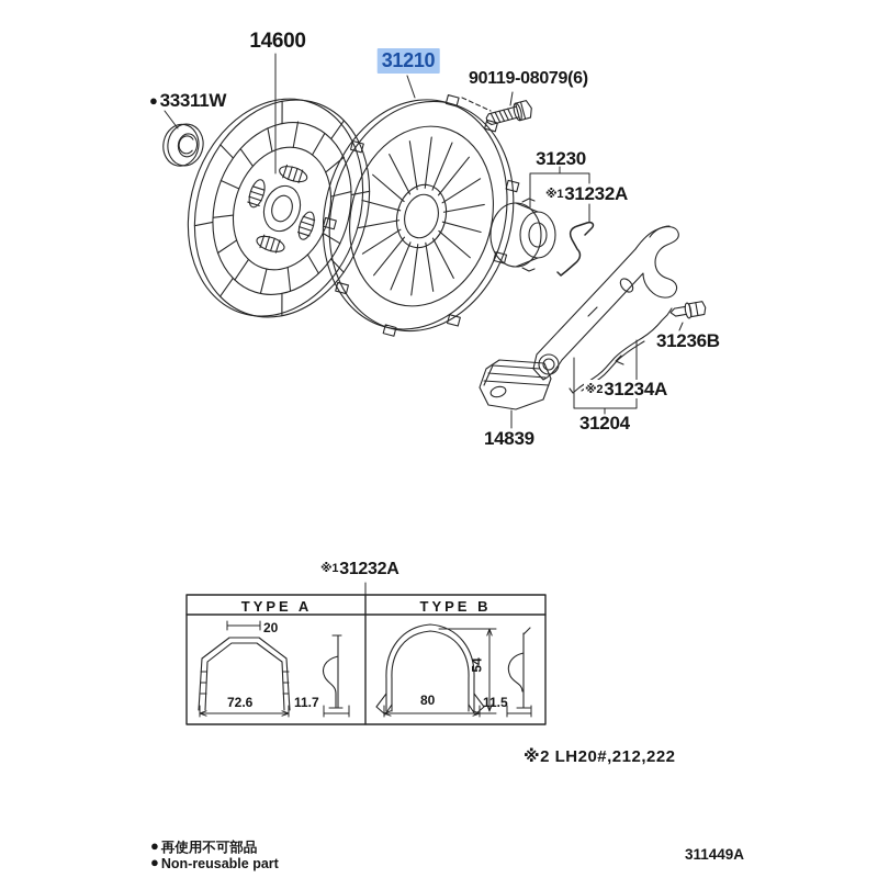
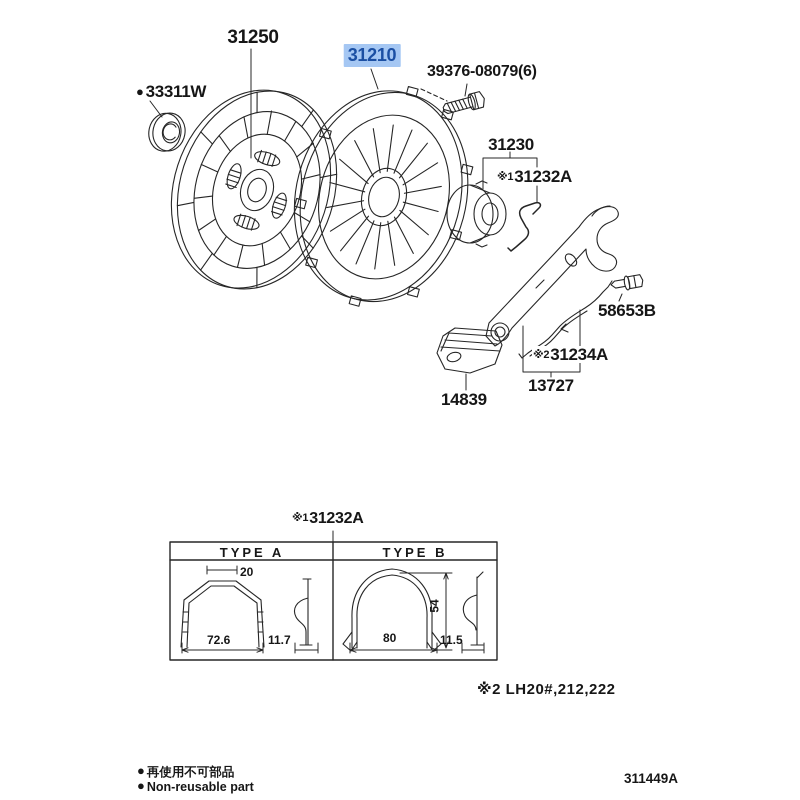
- 14600
+ 31250
  ● 33311W
  31210
- 90119-08079(6)
+ 39376-08079(6)
  31230
  ※131232A
- 31236B
+ 58653B
  ※231234A
- 31204
+ 13727
  14839
  ※131232A
  TYPE A
  TYPE B
  20
  72.6
  11.7
  80
  11.5
  ※2 LH20#,212,222
  ● 再使用不可部品
  ● Non-reusable part
  311449A
